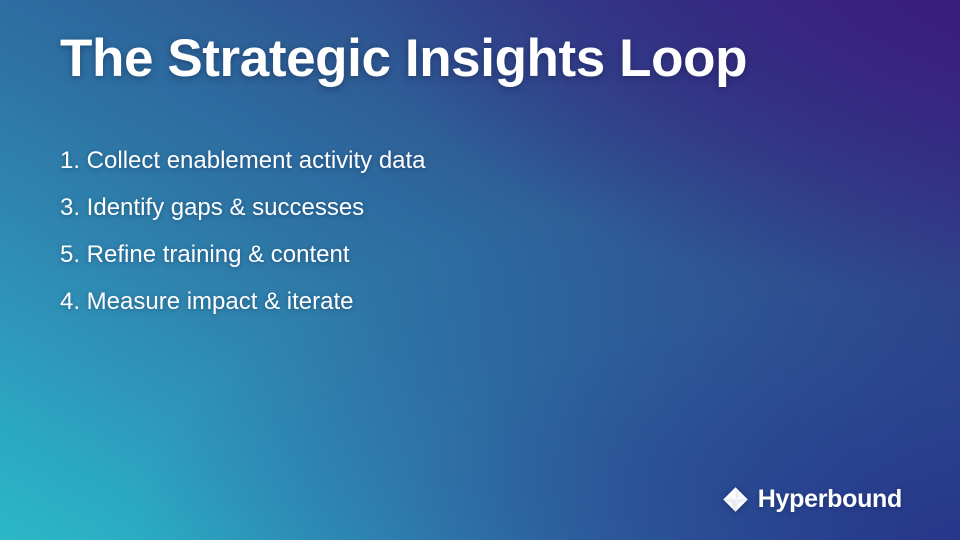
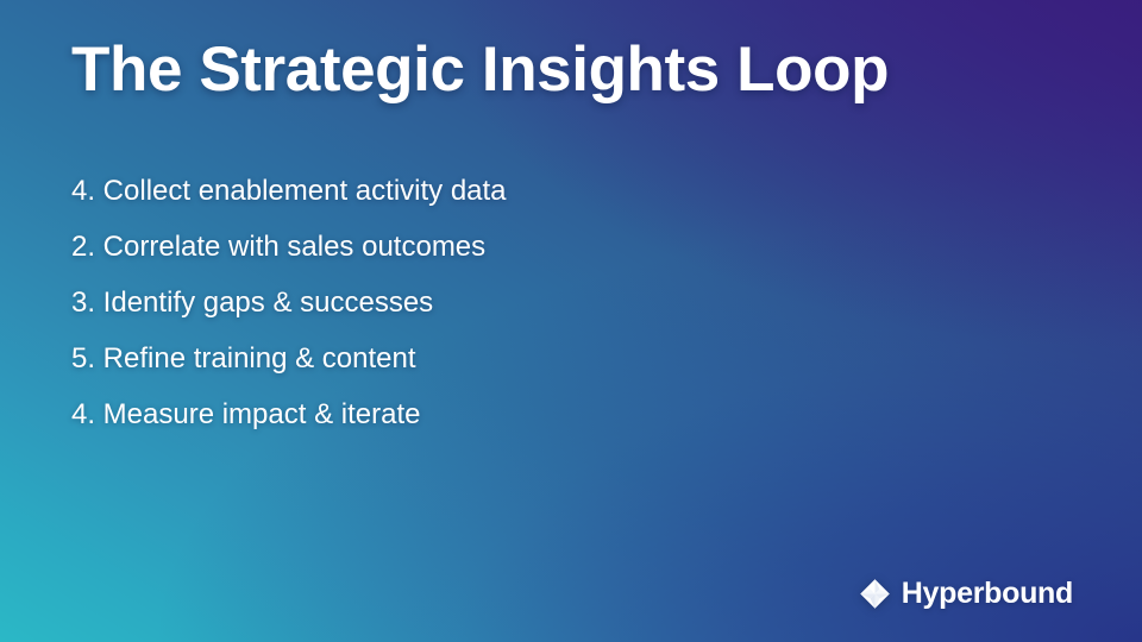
  The Strategic Insights Loop
- 1. Collect enablement activity data
+ 4. Collect enablement activity data
+ 2. Correlate with sales outcomes
  3. Identify gaps & successes
  5. Refine training & content
  4. Measure impact & iterate
  Hyperbound
